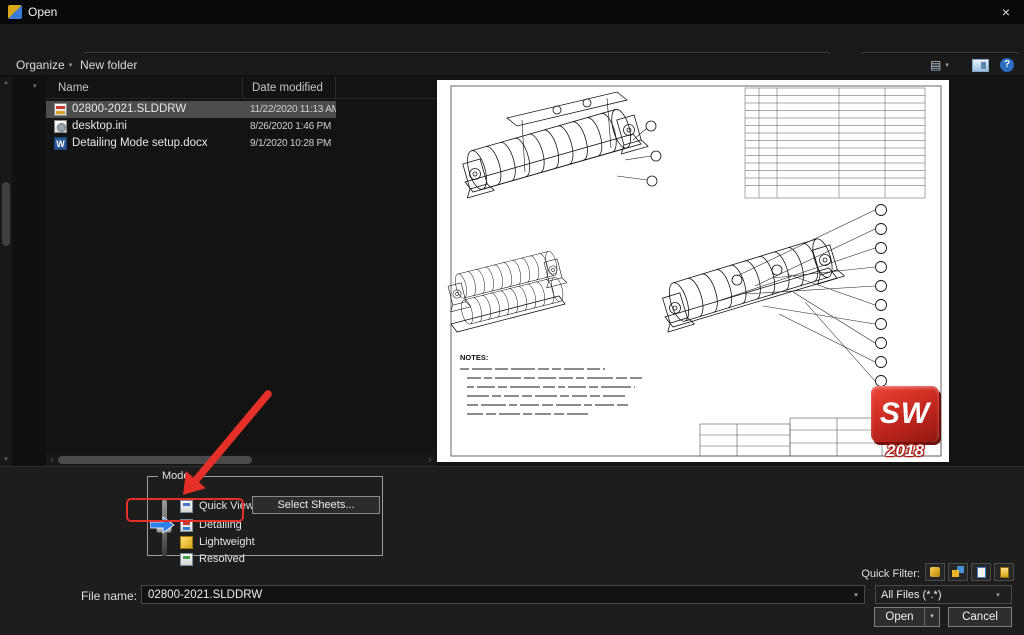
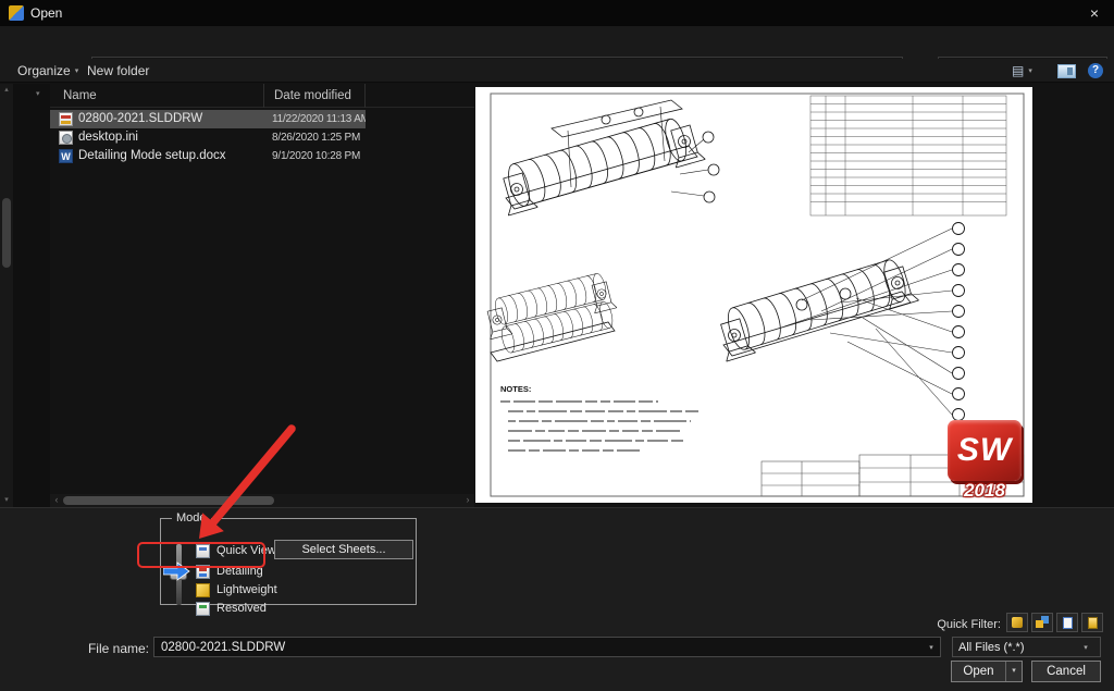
  Open
  ×
  Organize
  New folder
  ?
  Name
  Date modified
  02800-2021.SLDDRW
  11/22/2020 11:13 AM
  desktop.ini
- 8/26/2020 1:46 PM
+ 8/26/2020 1:25 PM
  W
  Detailing Mode setup.docx
  9/1/2020 10:28 PM
  ‹
  ›
  NOTES:
  SW
  2018
  Mod
  Quick View
  Detailing
  Lightweight
  Resolved
  Select Sheets...
  File name:
  02800-2021.SLDDRW
  Quick Filter:
  All Files (*.*)
  Open
  Cancel
